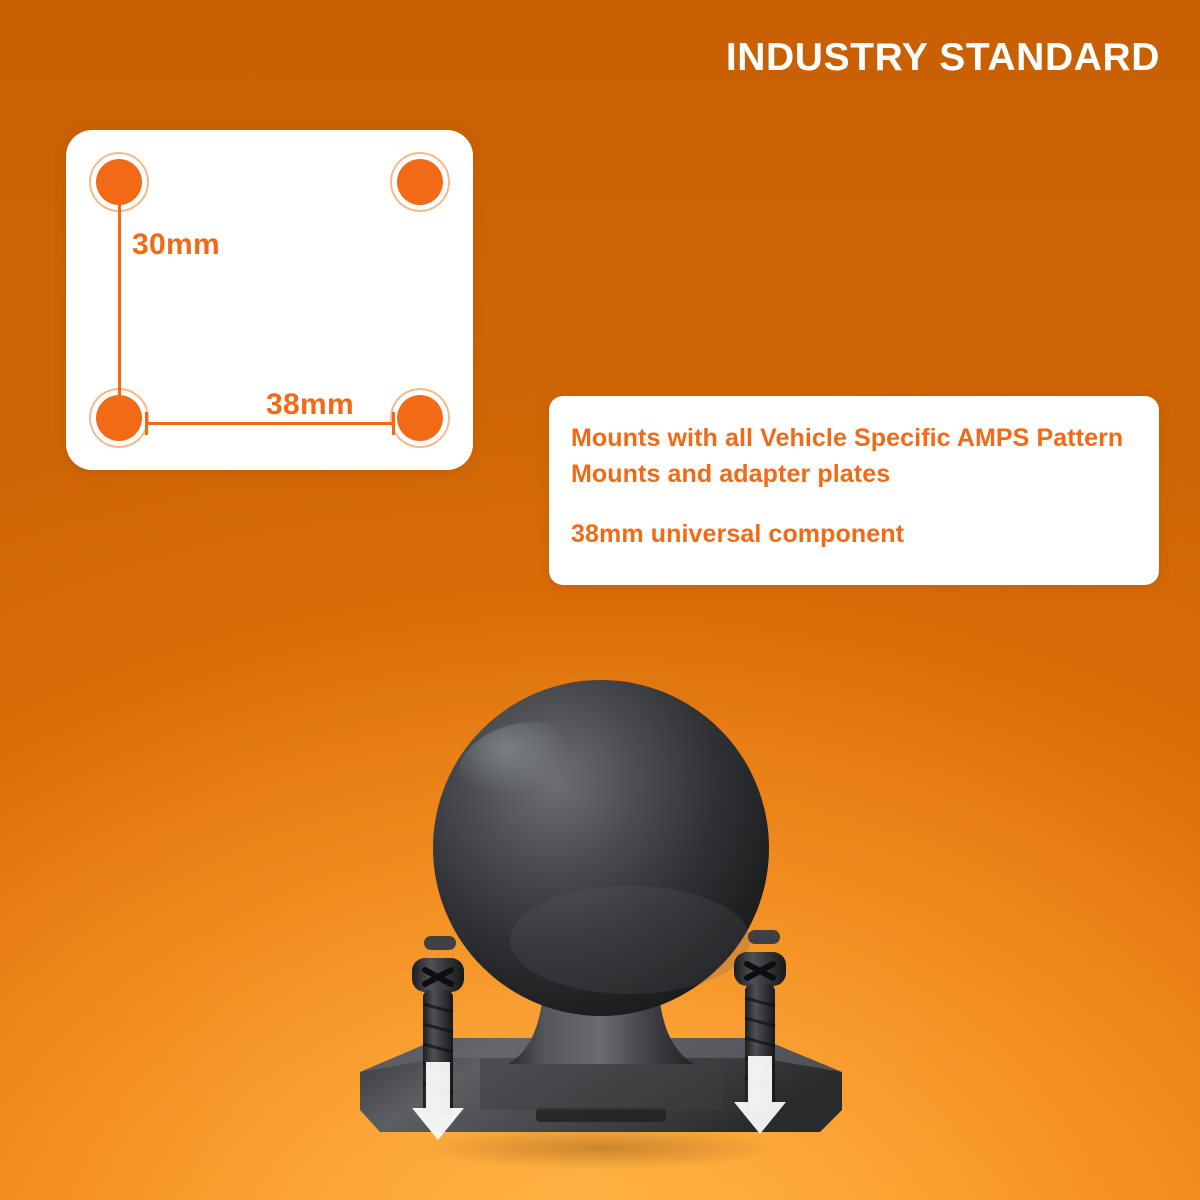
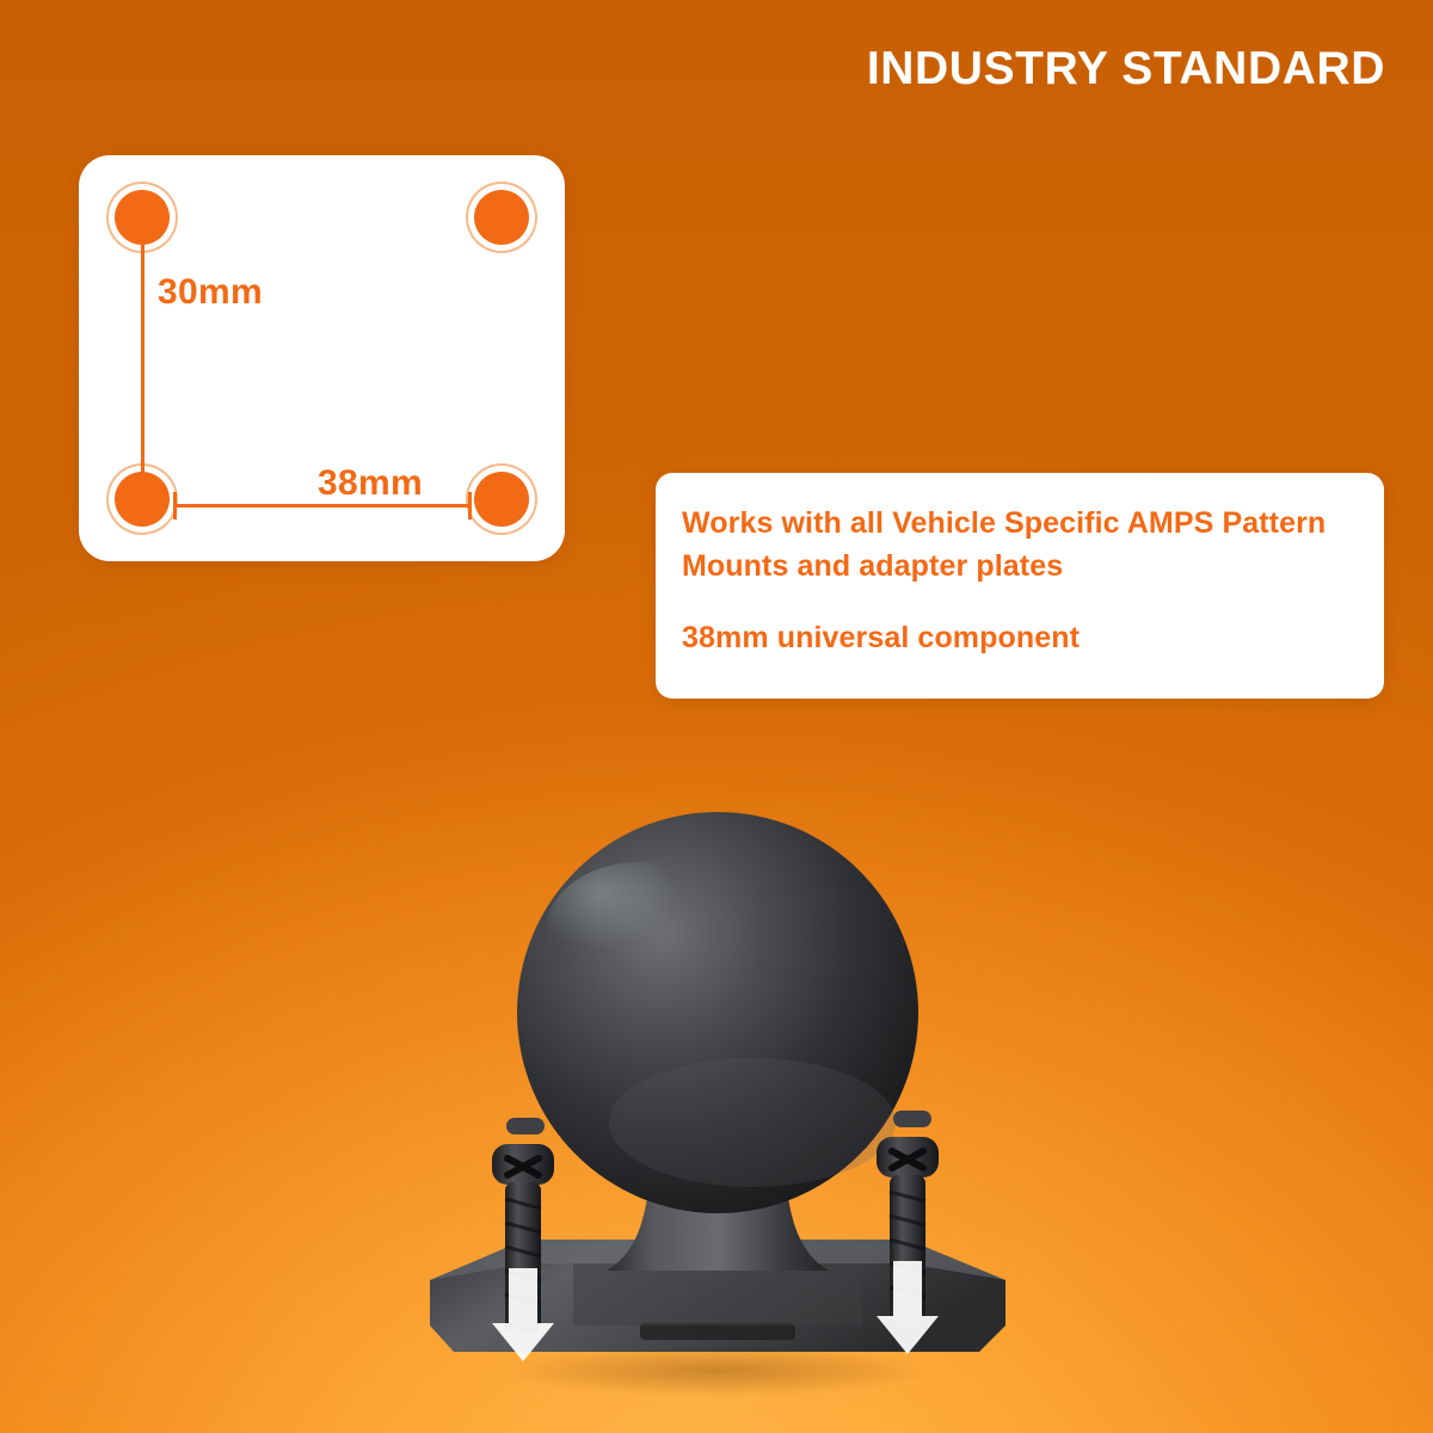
  INDUSTRY STANDARD
  30mm
  38mm
- Mounts with all Vehicle Specific AMPS Pattern Mounts and adapter plates
+ Works with all Vehicle Specific AMPS Pattern Mounts and adapter plates
  38mm universal component
